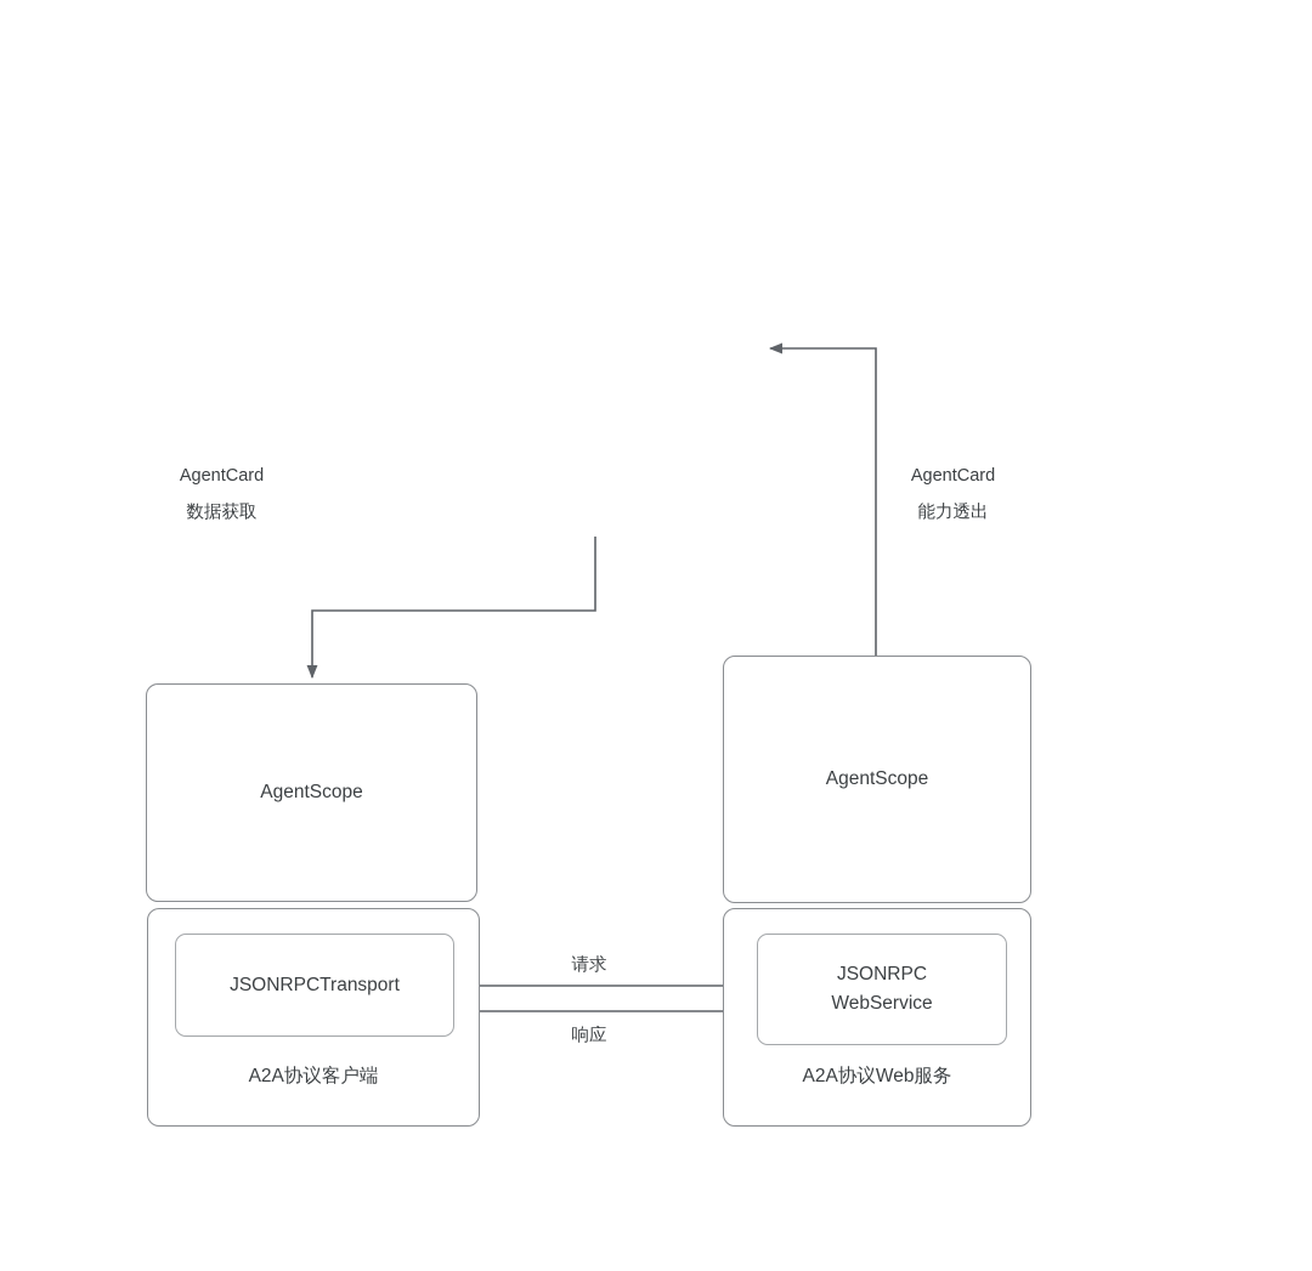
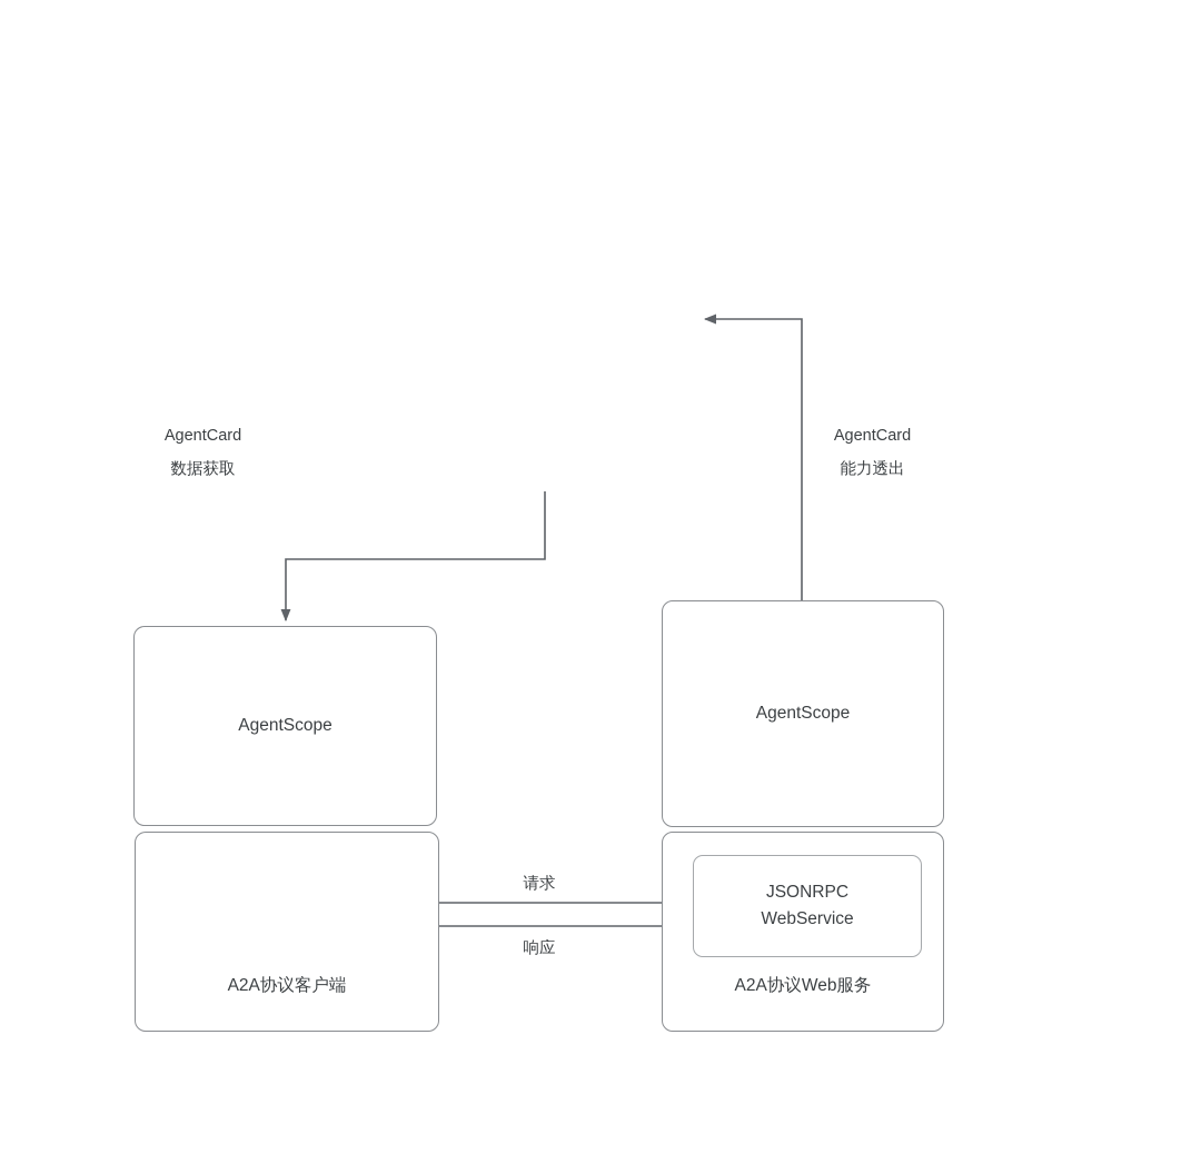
  AgentCard
  数据获取
  AgentCard
  能力透出
  AgentScope
  AgentScope
- JSONRPCTransport
  A2A协议客户端
  JSONRPC
  WebService
  A2A协议Web服务
  请求
  响应
